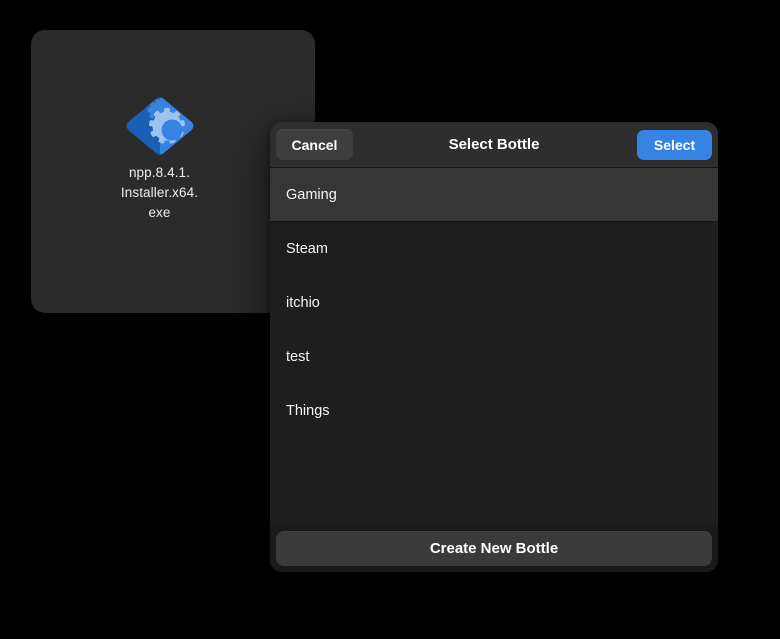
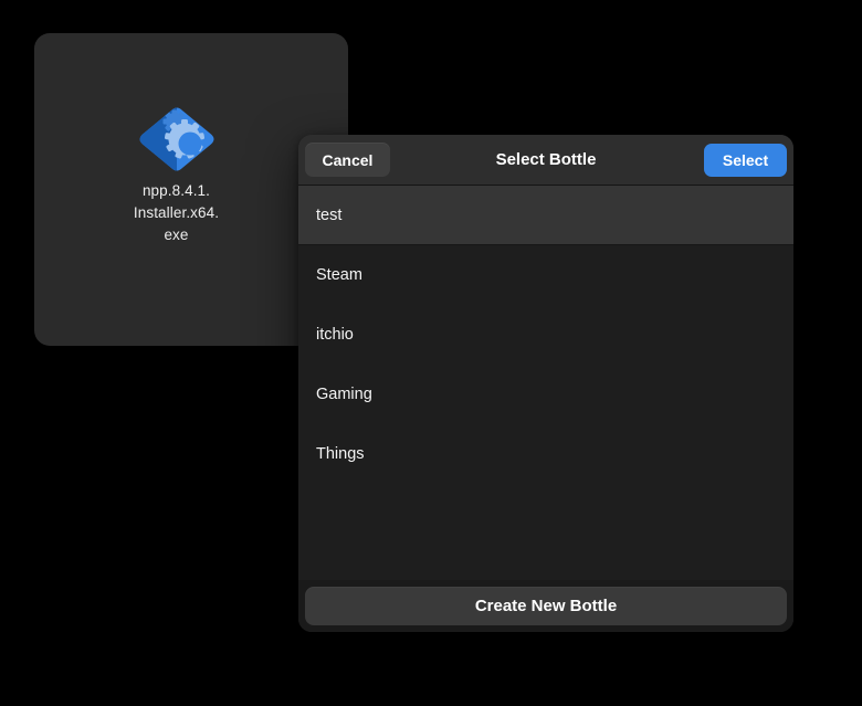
  npp.8.4.1.
  Installer.x64.
  exe
  Cancel
  Select Bottle
  Select
- Gaming
+ test
  Steam
  itchio
- test
+ Gaming
  Things
  Create New Bottle
